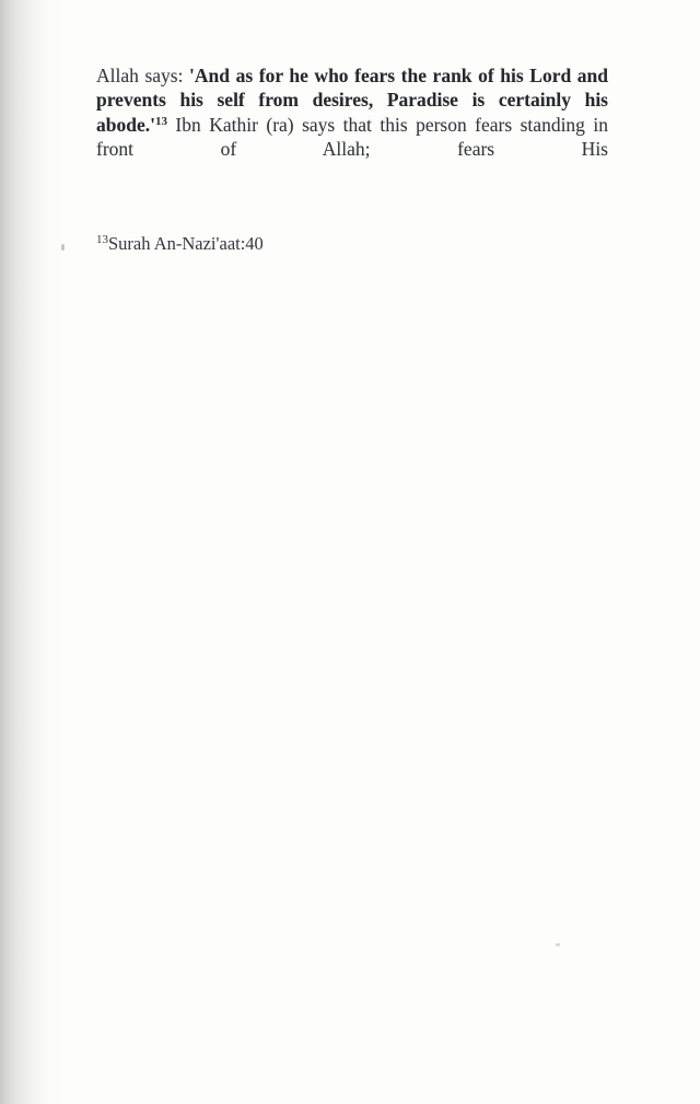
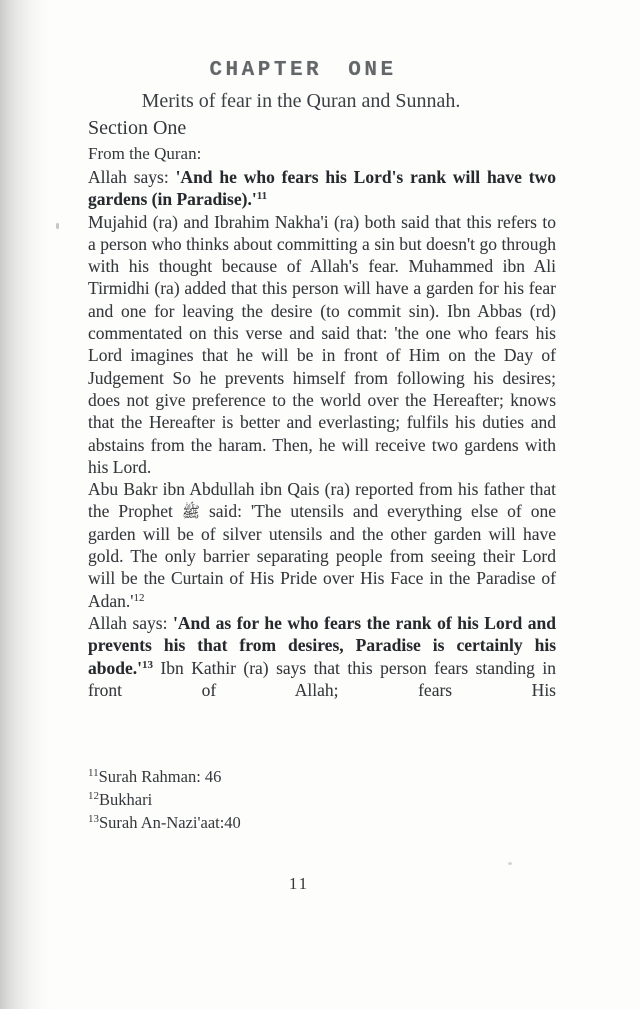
+ CHAPTER ONE
+ Merits of fear in the Quran and Sunnah.
+ Section One
+ From the Quran:
+ Allah says: 'And he who fears his Lord's rank will have two gardens (in Paradise).'11
+ Mujahid (ra) and Ibrahim Nakha'i (ra) both said that this refers to a person who thinks about committing a sin but doesn't go through with his thought because of Allah's fear. Muhammed ibn Ali Tirmidhi (ra) added that this person will have a garden for his fear and one for leaving the desire (to commit sin). Ibn Abbas (rd) commentated on this verse and said that: 'the one who fears his Lord imagines that he will be in front of Him on the Day of Judgement So he prevents himself from following his desires; does not give preference to the world over the Hereafter; knows that the Hereafter is better and everlasting; fulfils his duties and abstains from the haram. Then, he will receive two gardens with his Lord.
+ Abu Bakr ibn Abdullah ibn Qais (ra) reported from his father that the Prophet ﷺ said: 'The utensils and everything else of one garden will be of silver utensils and the other garden will have gold. The only barrier separating people from seeing their Lord will be the Curtain of His Pride over His Face in the Paradise of Adan.'12
- Allah says: 'And as for he who fears the rank of his Lord and prevents his self from desires, Paradise is certainly his abode.'13 Ibn Kathir (ra) says that this person fears standing in front of Allah; fears His
+ Allah says: 'And as for he who fears the rank of his Lord and prevents his that from desires, Paradise is certainly his abode.'13 Ibn Kathir (ra) says that this person fears standing in front of Allah; fears His
+ 11Surah Rahman: 46
+ 12Bukhari
  13Surah An-Nazi'aat:40
+ 11
